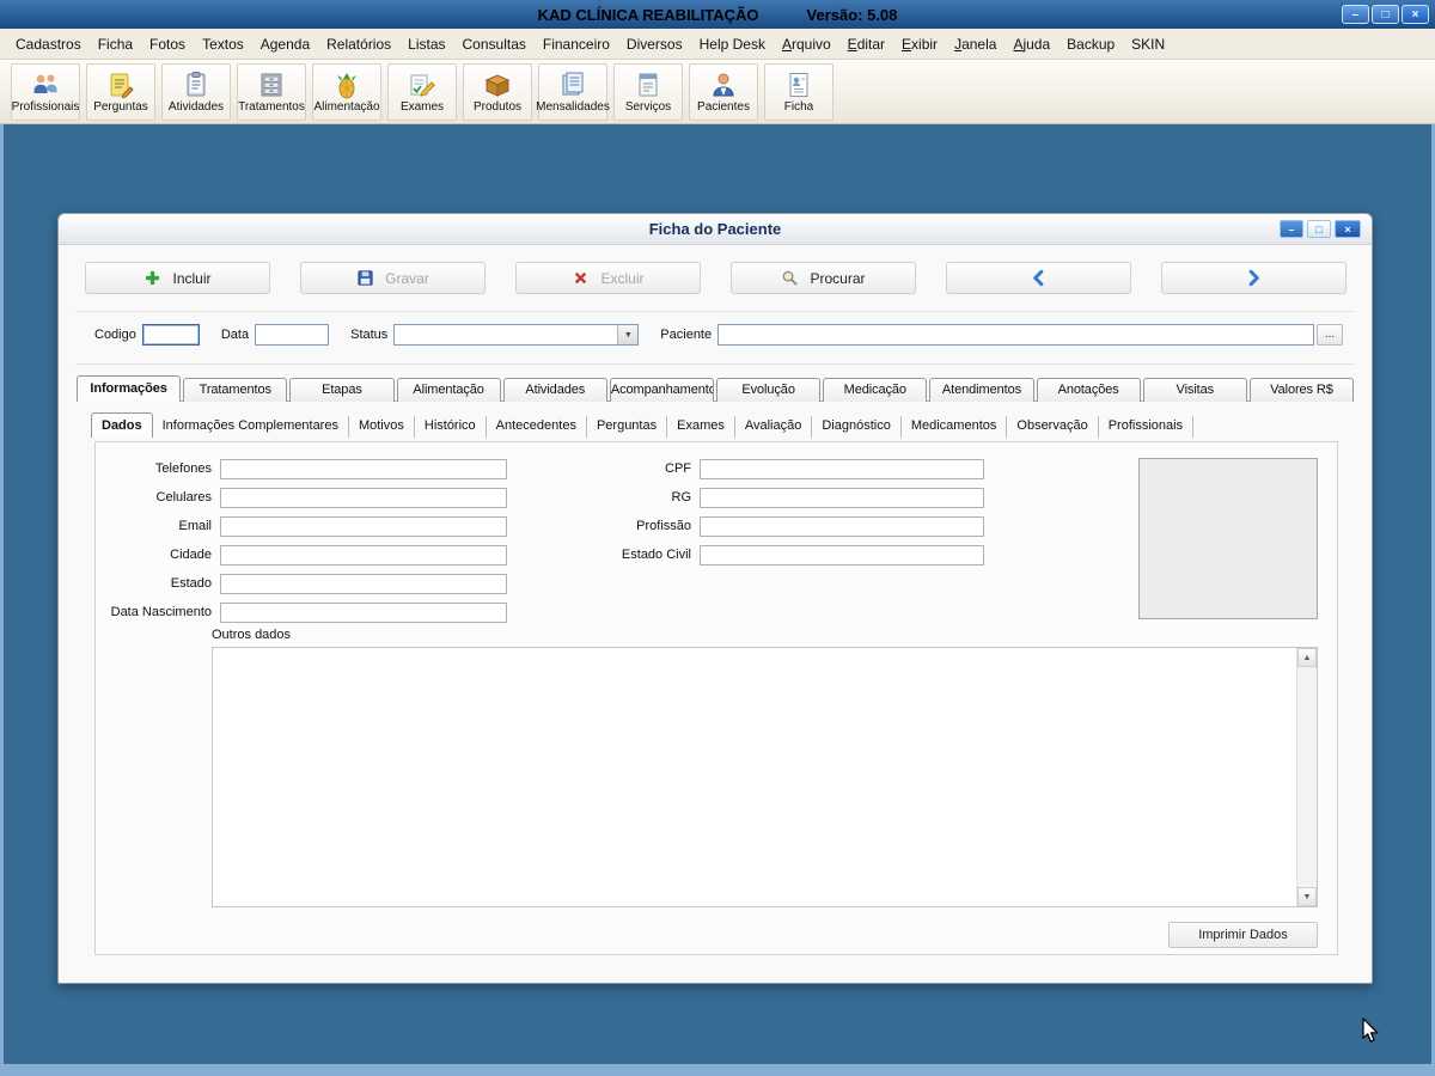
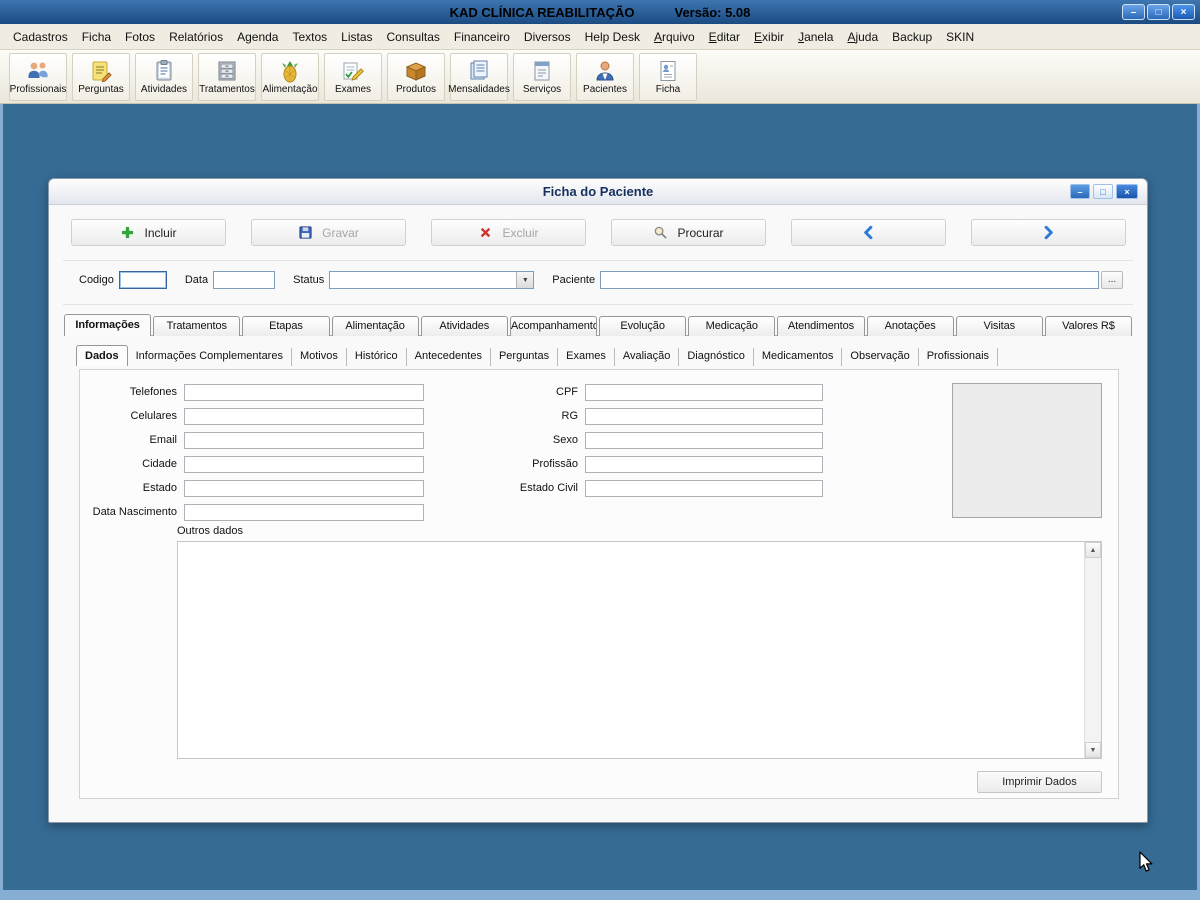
  KAD CLÍNICA REABILITAÇÃO
  Versão: 5.08
  –
  □
  ×
  Cadastros
  Ficha
  Fotos
- Textos
+ Relatórios
  Agenda
- Relatórios
+ Textos
  Listas
  Consultas
  Financeiro
  Diversos
  Help Desk
  Arquivo
  Editar
  Exibir
  Janela
  Ajuda
  Backup
  SKIN
  Profissionais
  Perguntas
  Atividades
  Tratamentos
  Alimentação
  Exames
  Produtos
  Mensalidades
  Serviços
  Pacientes
  Ficha
  Ficha do Paciente
  –
  □
  ×
  Incluir
  Gravar
  Excluir
  Procurar
  Codigo
  Data
  Status
  Paciente
  ...
  Informações
  Tratamentos
  Etapas
  Alimentação
  Atividades
  Acompanhamento
  Evolução
  Medicação
  Atendimentos
  Anotações
  Visitas
  Valores R$
  Dados
  Informações Complementares
  Motivos
  Histórico
  Antecedentes
  Perguntas
  Exames
  Avaliação
  Diagnóstico
  Medicamentos
  Observação
  Profissionais
  Telefones
  Celulares
  Email
  Cidade
  Estado
  Data Nascimento
  CPF
  RG
+ Sexo
  Profissão
  Estado Civil
  Outros dados
  Imprimir Dados
